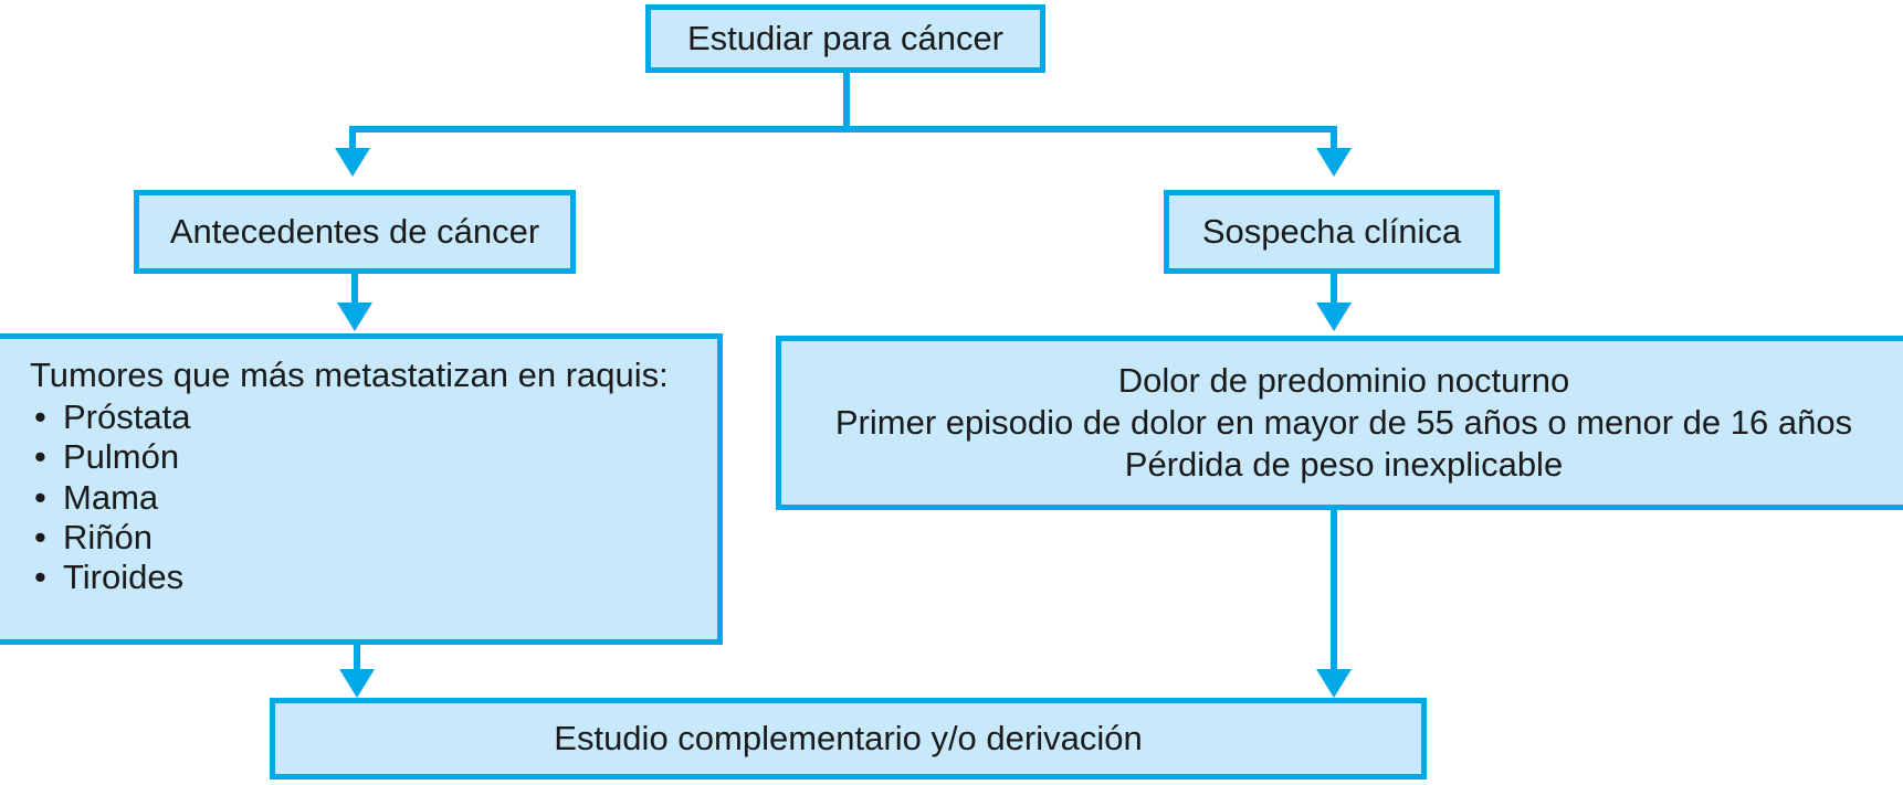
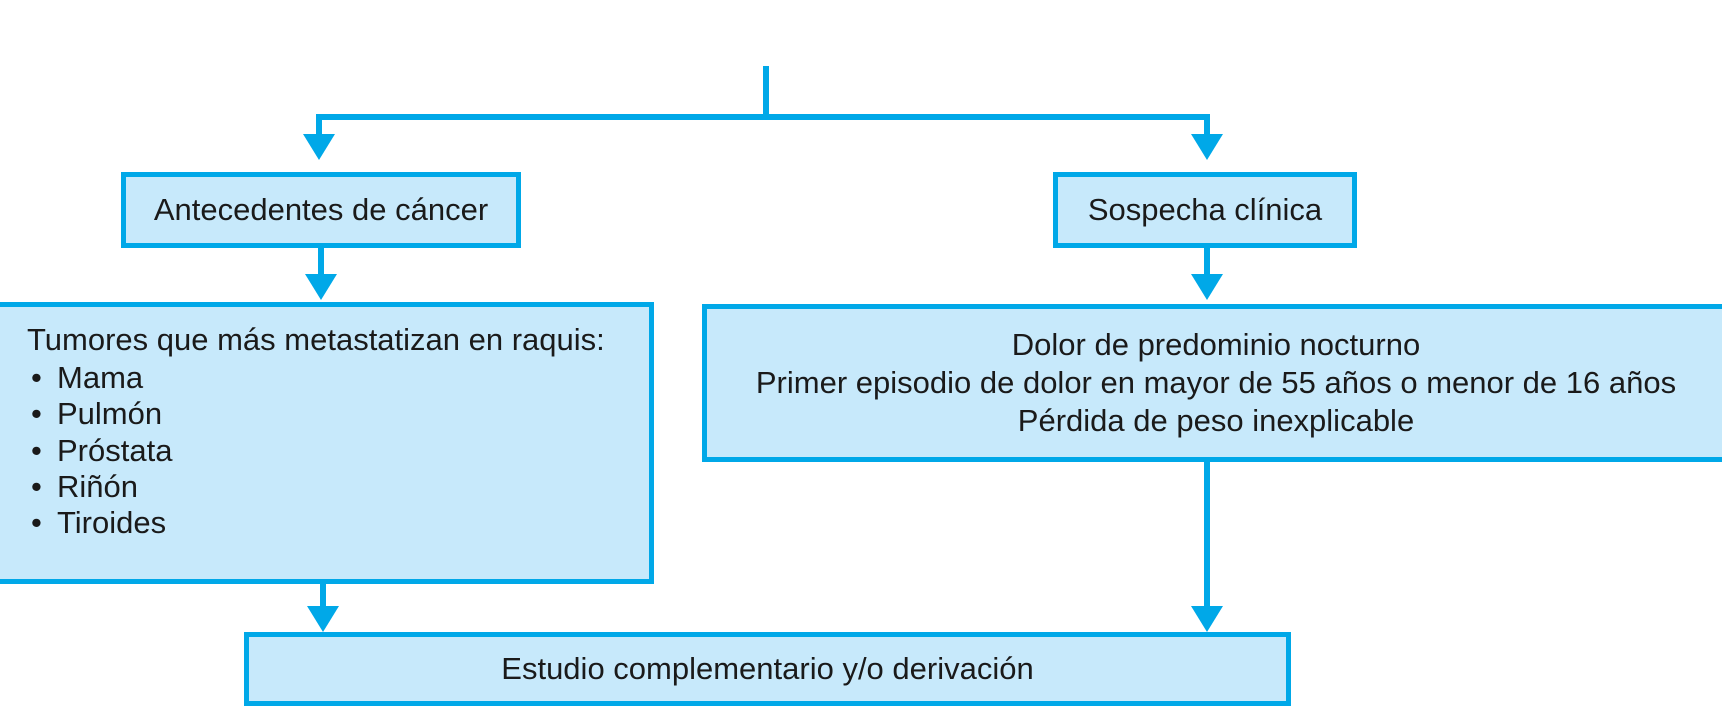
- Estudiar para cáncer
  Antecedentes de cáncer
  Sospecha clínica
  Tumores que más metastatizan en raquis:
- Próstata
+ Mama
  Pulmón
- Mama
+ Próstata
  Riñón
  Tiroides
  Dolor de predominio nocturno
  Primer episodio de dolor en mayor de 55 años o menor de 16 años
  Pérdida de peso inexplicable
  Estudio complementario y/o derivación
